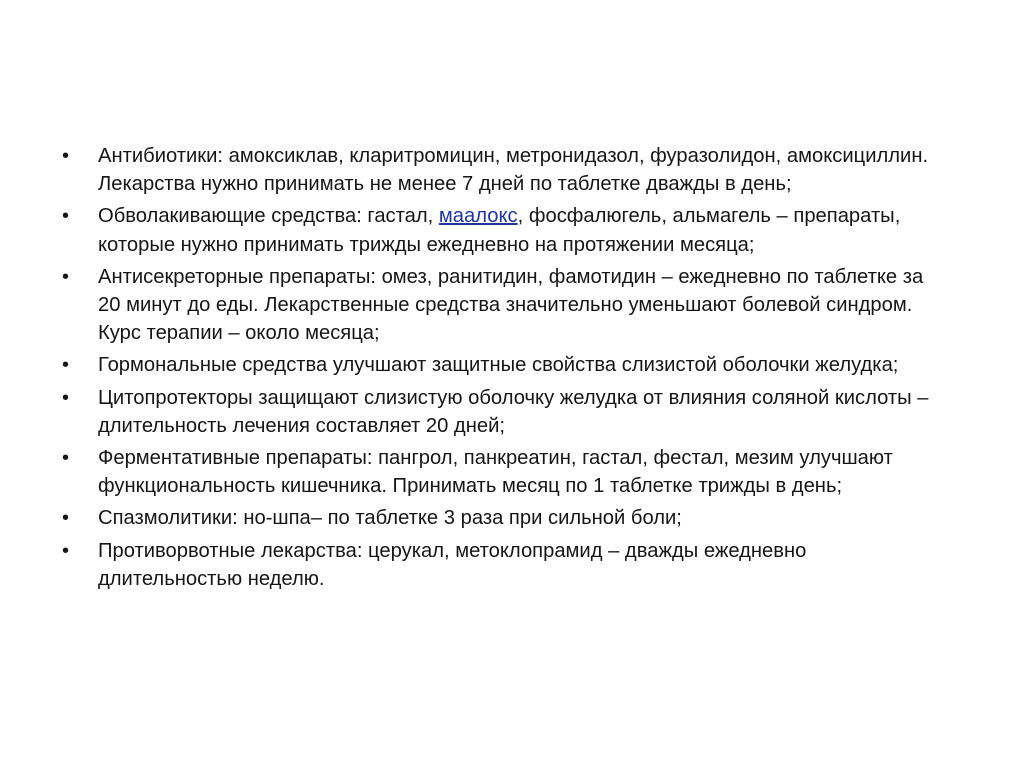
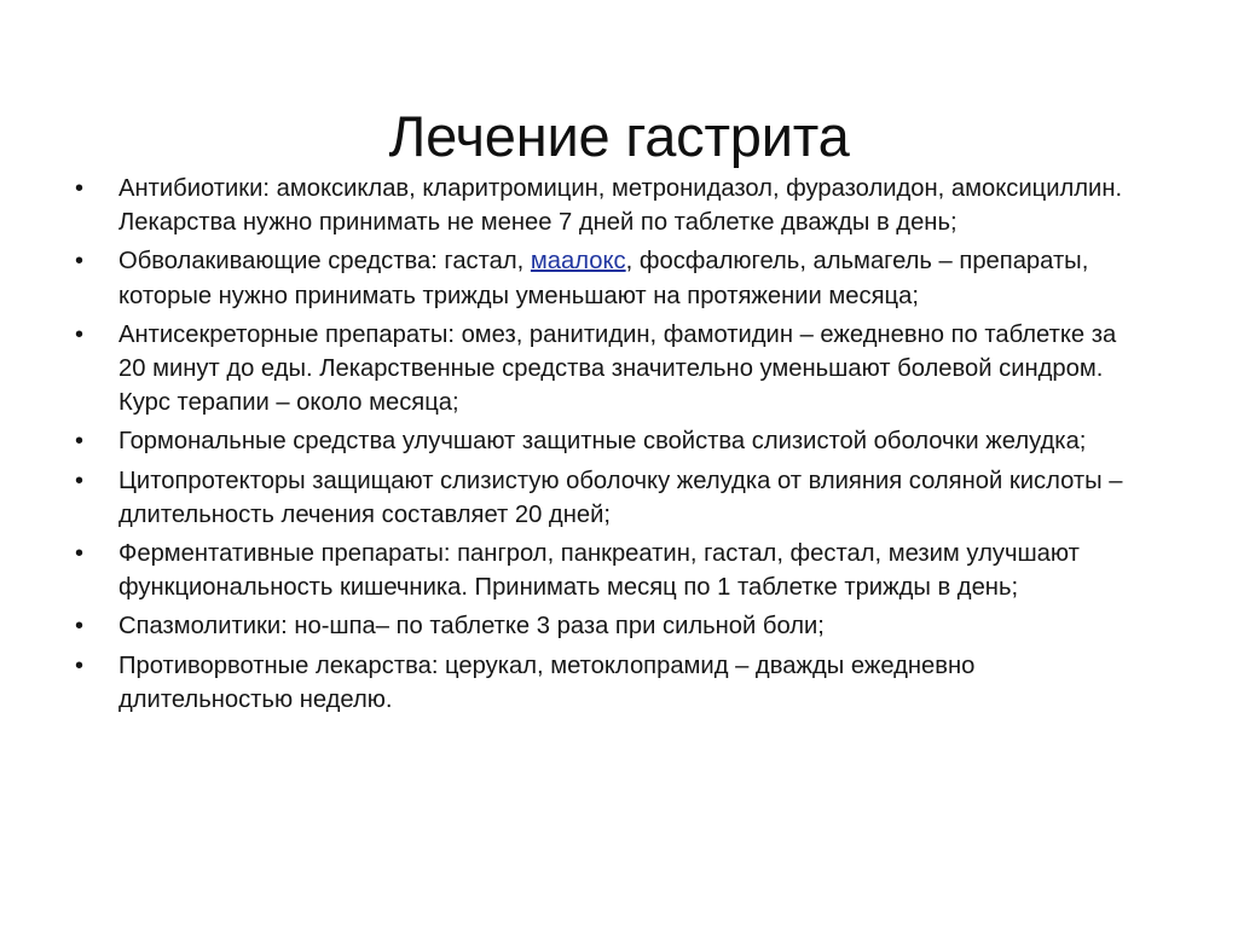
+ Лечение гастрита
  •
  Антибиотики: амоксиклав, кларитромицин, метронидазол, фуразолидон, амоксициллин. Лекарства нужно принимать не менее 7 дней по таблетке дважды в день;
  •
- Обволакивающие средства: гастал, маалокс, фосфалюгель, альмагель – препараты, которые нужно принимать трижды ежедневно на протяжении месяца;
+ Обволакивающие средства: гастал, маалокс, фосфалюгель, альмагель – препараты, которые нужно принимать трижды уменьшают на протяжении месяца;
  •
  Антисекреторные препараты: омез, ранитидин, фамотидин – ежедневно по таблетке за 20 минут до еды. Лекарственные средства значительно уменьшают болевой синдром. Курс терапии – около месяца;
  •
  Гормональные средства улучшают защитные свойства слизистой оболочки желудка;
  •
  Цитопротекторы защищают слизистую оболочку желудка от влияния соляной кислоты – длительность лечения составляет 20 дней;
  •
  Ферментативные препараты: пангрол, панкреатин, гастал, фестал, мезим улучшают функциональность кишечника. Принимать месяц по 1 таблетке трижды в день;
  •
  Спазмолитики: но-шпа– по таблетке 3 раза при сильной боли;
  •
  Противорвотные лекарства: церукал, метоклопрамид – дважды ежедневно длительностью неделю.
